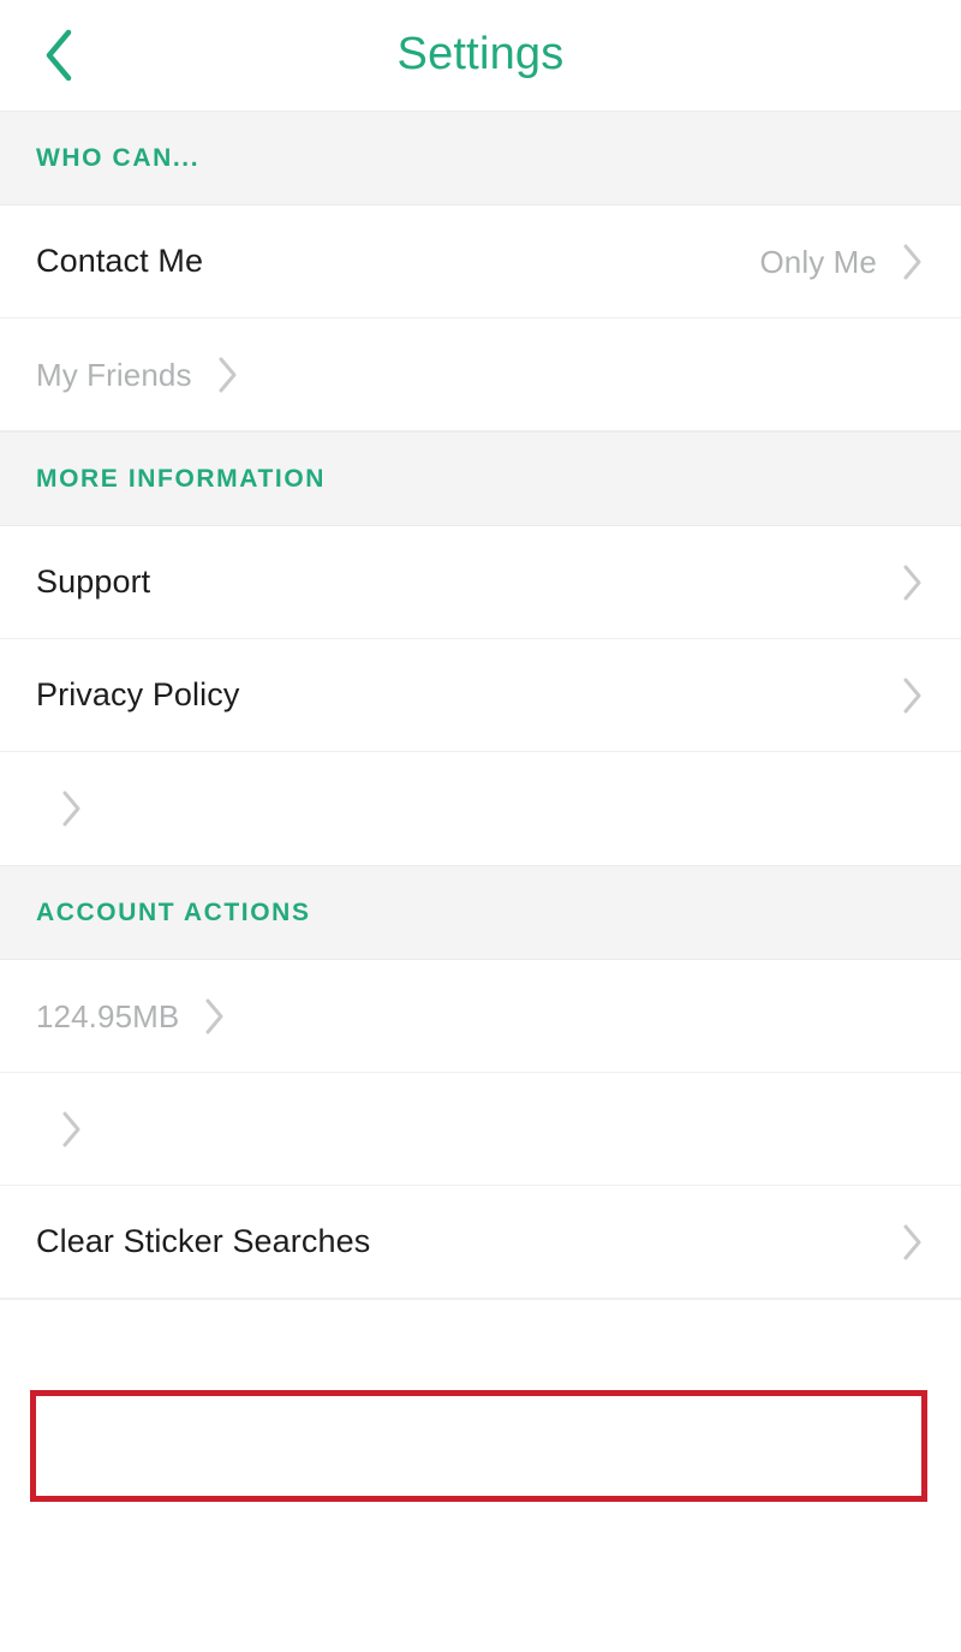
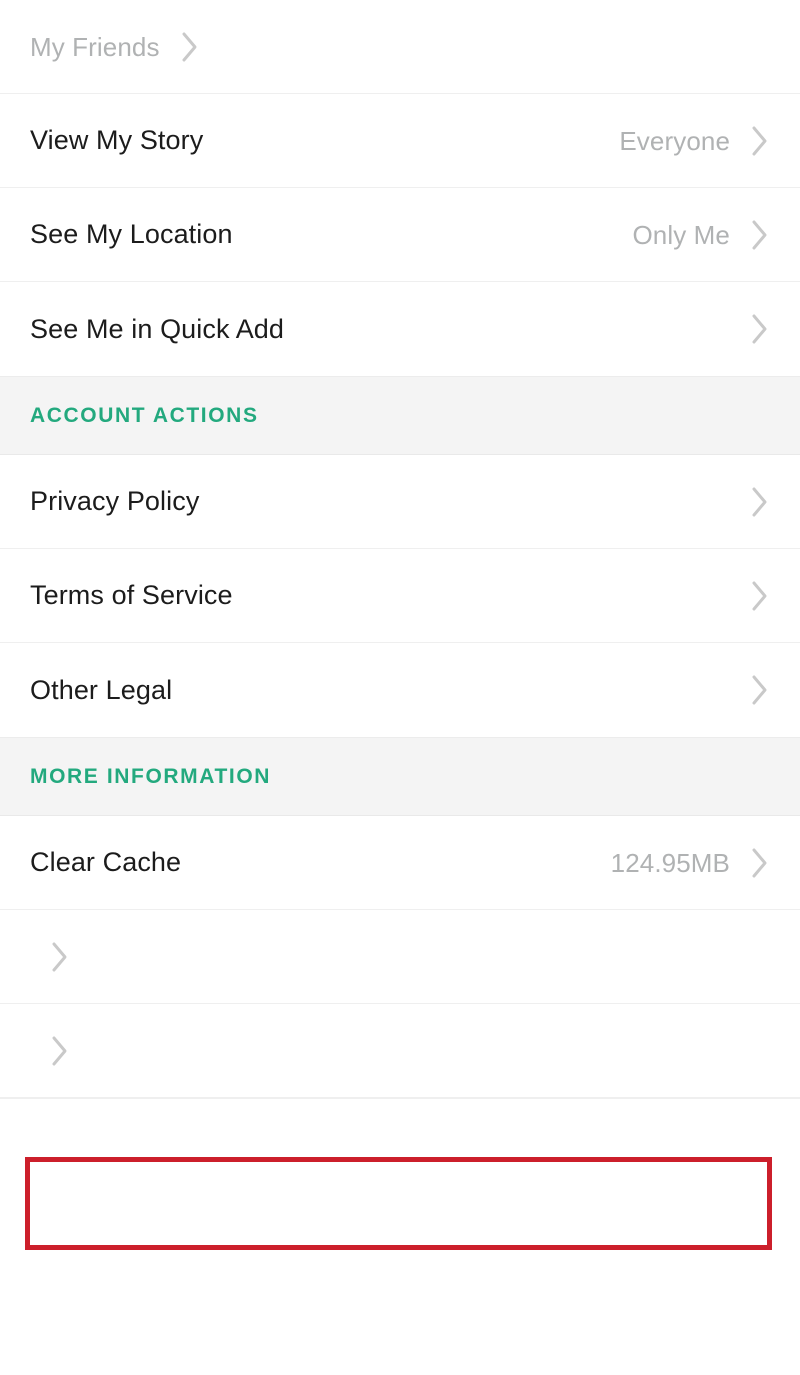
- Settings
- WHO CAN...
- Contact Me
- Only Me
+ My Friends
+ View My Story
+ Everyone
+ See My Location
- My Friends
+ Only Me
+ See Me in Quick Add
- MORE INFORMATION
+ ACCOUNT ACTIONS
- Support
  Privacy Policy
+ Terms of Service
+ Other Legal
- ACCOUNT ACTIONS
+ MORE INFORMATION
+ Clear Cache
  124.95MB
- Clear Sticker Searches
